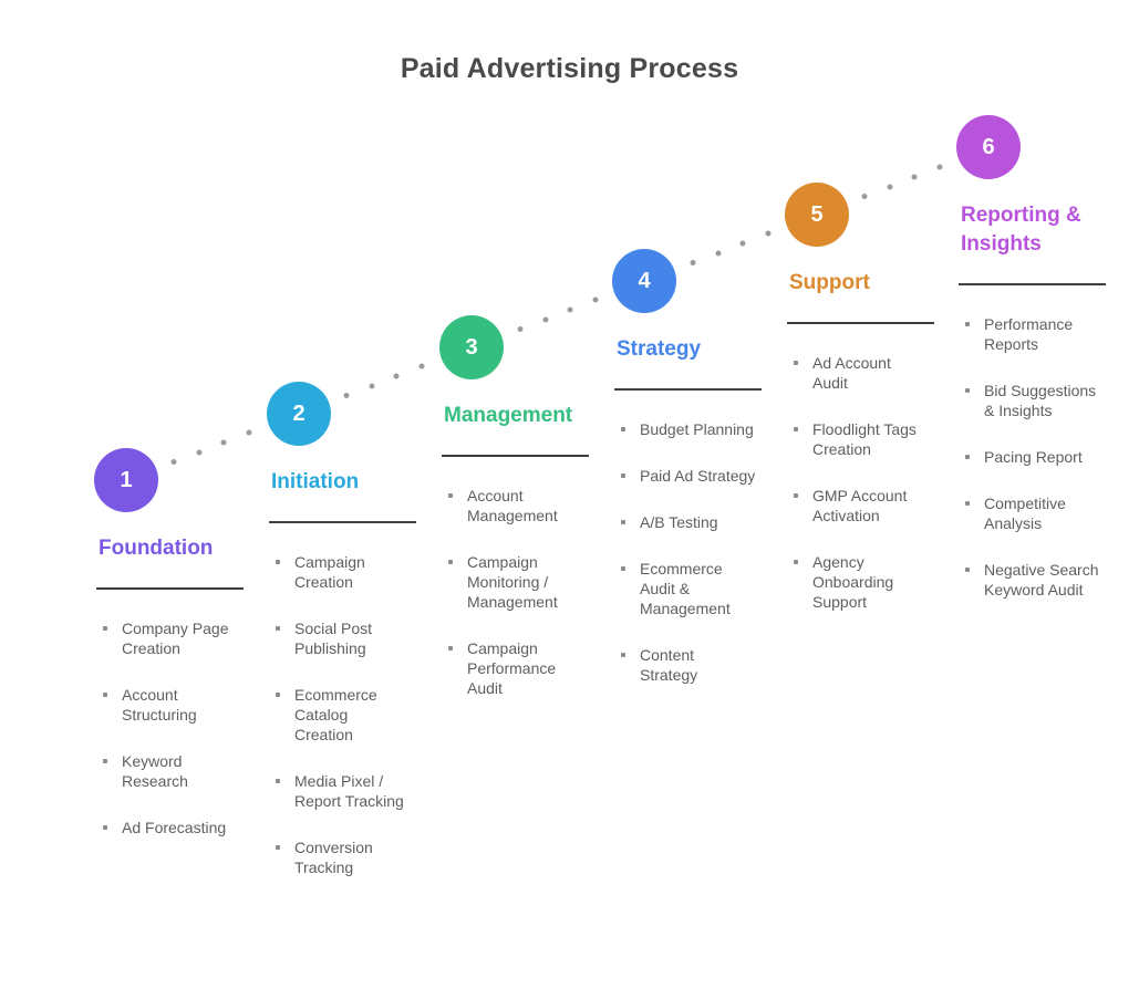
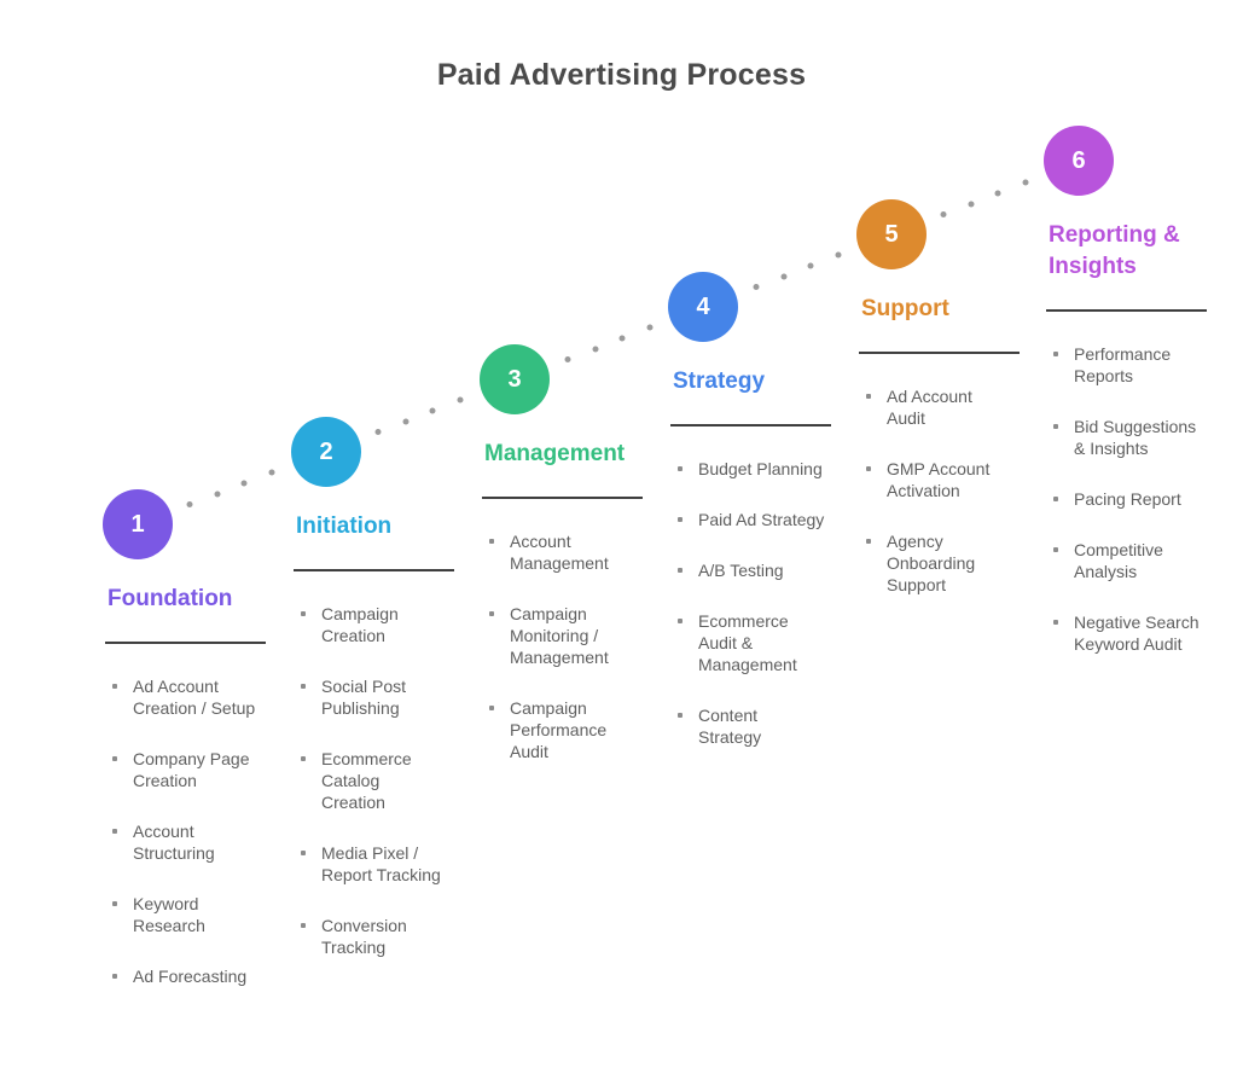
  Paid Advertising Process
  1
  Foundation
+ Ad Account Creation / Setup
  Company Page Creation
  Account Structuring
  Keyword Research
  Ad Forecasting
  2
  Initiation
  Campaign Creation
  Social Post Publishing
  Ecommerce Catalog Creation
  Media Pixel / Report Tracking
  Conversion Tracking
  3
  Management
  Account Management
  Campaign Monitoring / Management
  Campaign Performance Audit
  4
  Strategy
  Budget Planning
  Paid Ad Strategy
  A/B Testing
  Ecommerce Audit & Management
  Content Strategy
  5
  Support
  Ad Account Audit
- Floodlight Tags Creation
  GMP Account Activation
  Agency Onboarding Support
  6
  Reporting & Insights
  Performance Reports
  Bid Suggestions & Insights
  Pacing Report
  Competitive Analysis
  Negative Search Keyword Audit
